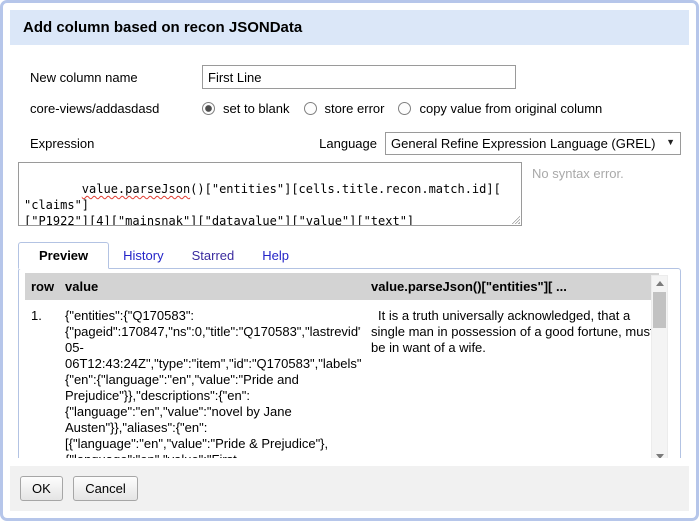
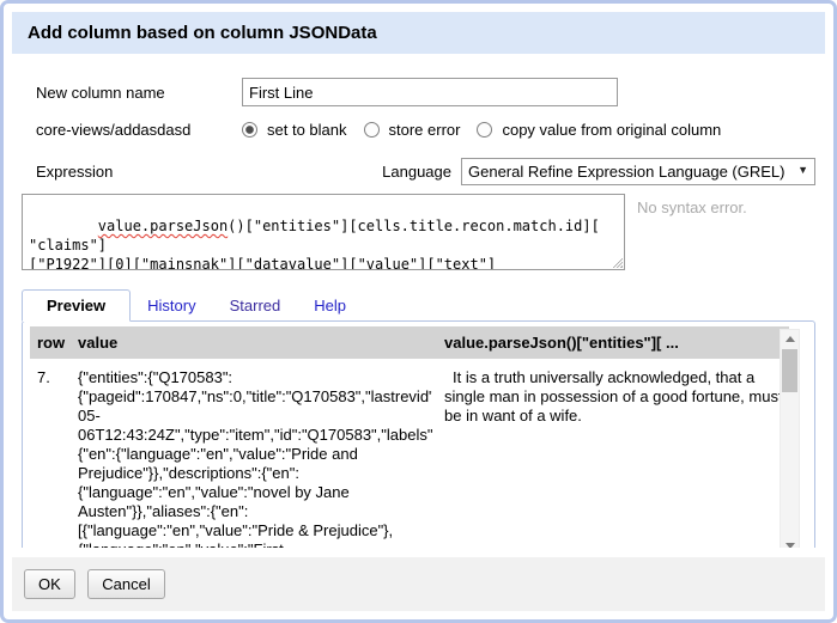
- Add column based on recon JSONData
+ Add column based on column JSONData
  New column name
  First Line
  core-views/addasdasd
  set to blank
  store error
  copy value from original column
  Expression
  Language
  General Refine Expression Language (GREL)
  value.parseJson()["entities"][cells.title.recon.match.id][ "claims"]
- ["P1922"][4]["mainsnak"]["datavalue"]["value"]["text"]
+ ["P1922"][0]["mainsnak"]["datavalue"]["value"]["text"]
  No syntax error.
  Preview
  History
  Starred
  Help
  row	value	value.parseJson()["entities"][ ...
- 1.	{"entities":{"Q170583": {"pageid":170847,"ns":0,"title":"Q170583","lastrevid" 05- 06T12:43:24Z","type":"item","id":"Q170583","labels" {"en":{"language":"en","value":"Pride and Prejudice"}},"descriptions":{"en": {"language":"en","value":"novel by Jane Austen"}},"aliases":{"en": [{"language":"en","value":"Pride & Prejudice"},	It is a truth universally acknowledged, that a single man in possession of a good fortune, mus be in want of a wife.
+ 7.	{"entities":{"Q170583": {"pageid":170847,"ns":0,"title":"Q170583","lastrevid" 05- 06T12:43:24Z","type":"item","id":"Q170583","labels" {"en":{"language":"en","value":"Pride and Prejudice"}},"descriptions":{"en": {"language":"en","value":"novel by Jane Austen"}},"aliases":{"en": [{"language":"en","value":"Pride & Prejudice"},	It is a truth universally acknowledged, that a single man in possession of a good fortune, mus be in want of a wife.
  OK Cancel
